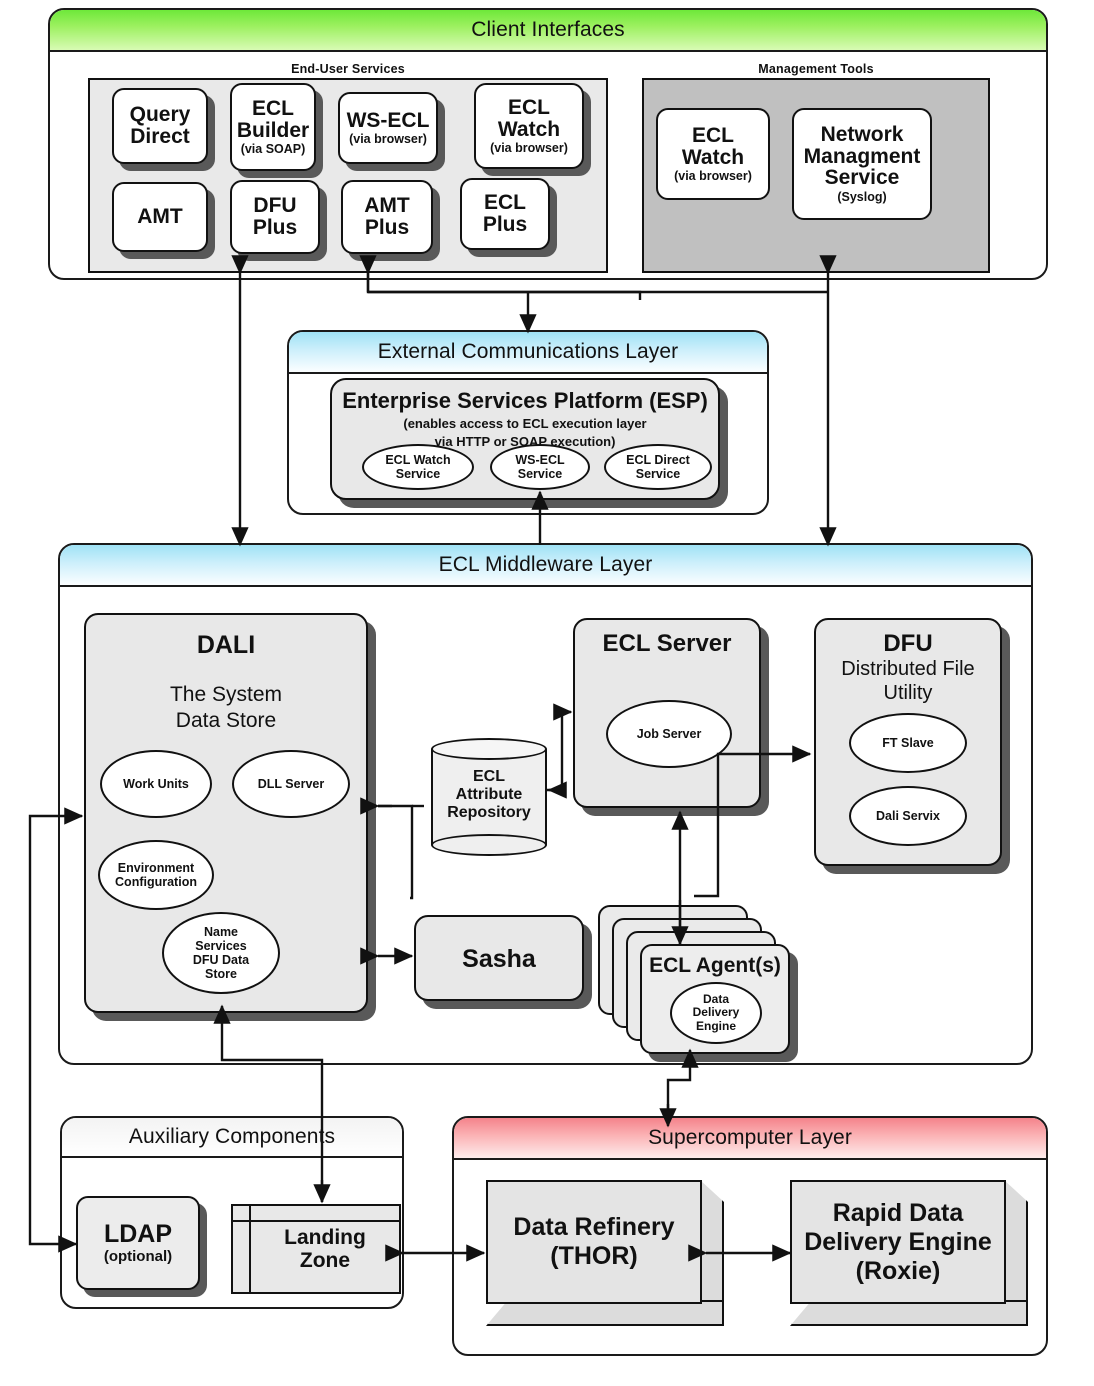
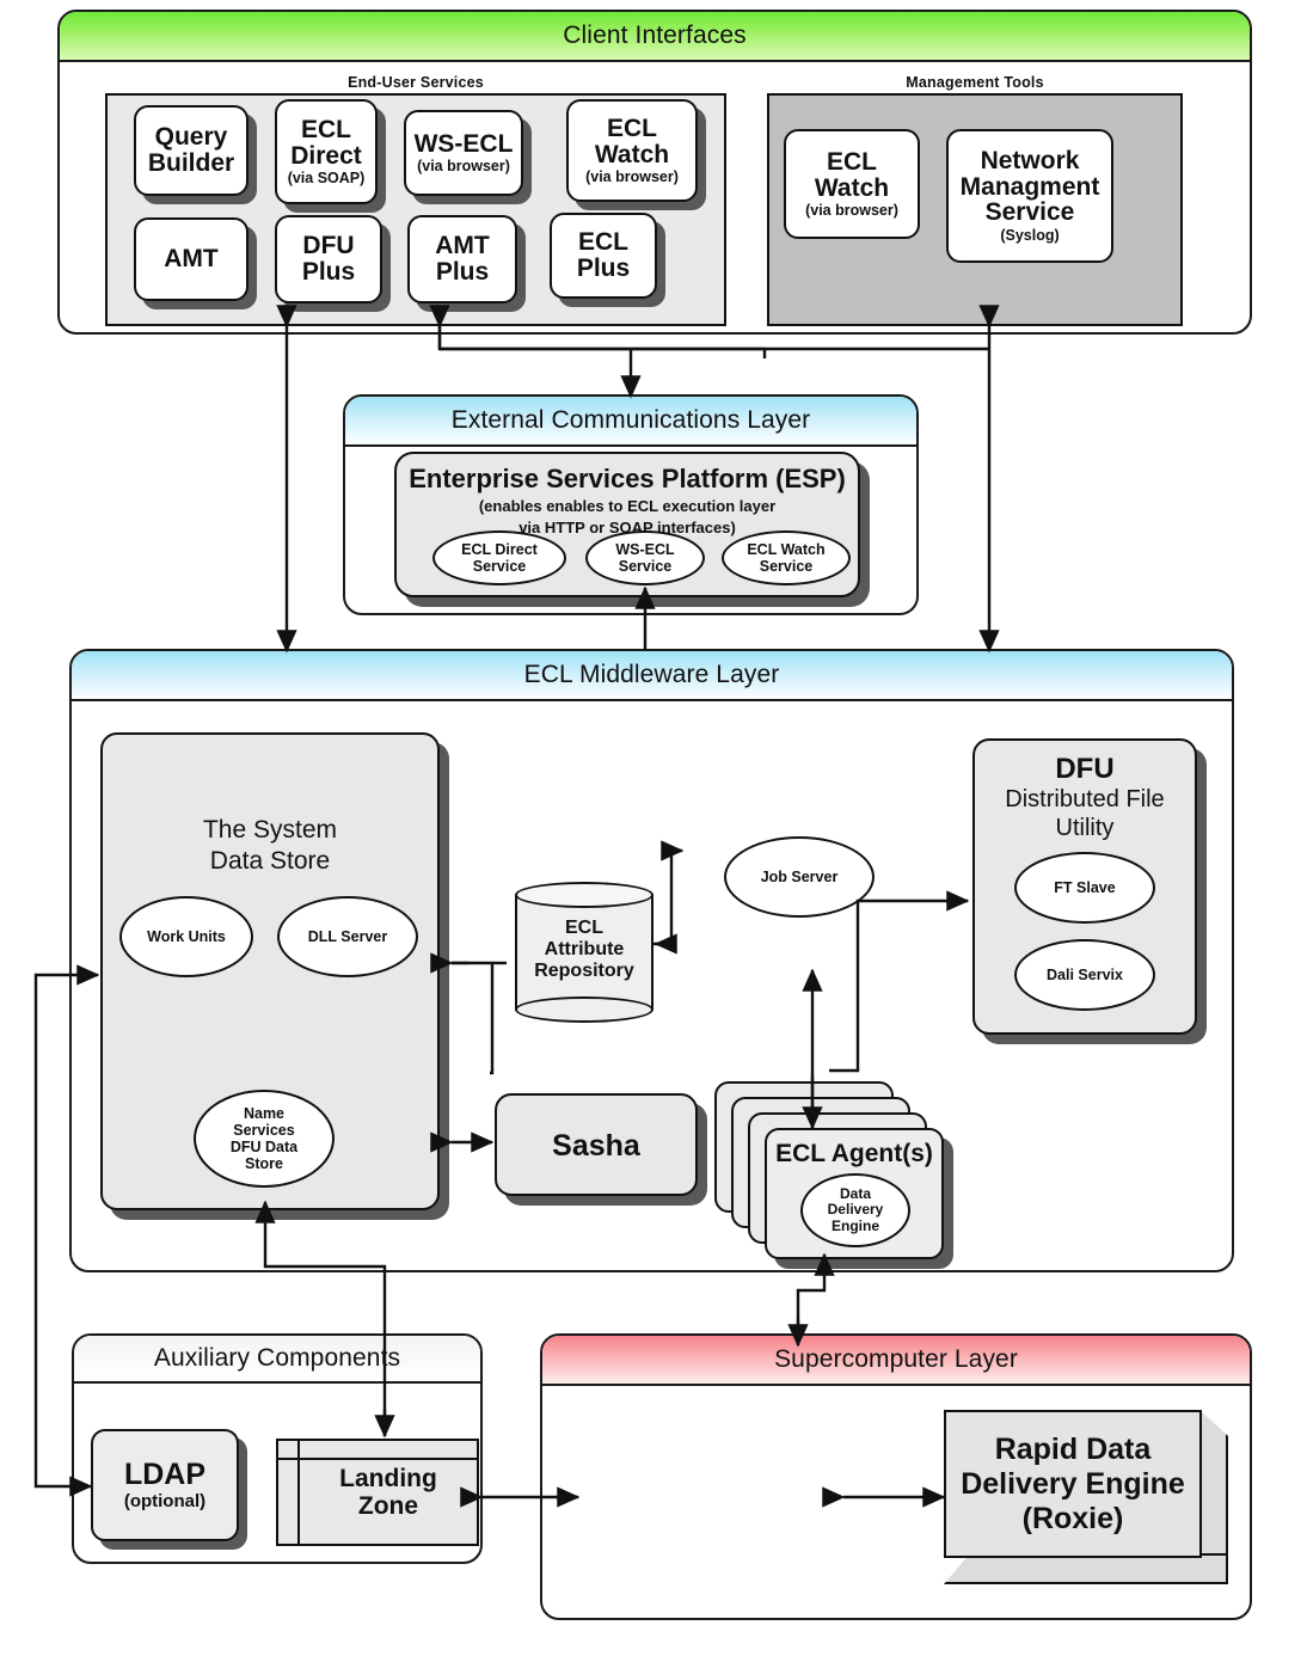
  Client Interfaces
  End-User Services
  Query
- Direct
+ Builder
  ECL
- Builder
+ Direct
  (via SOAP)
  WS-ECL
  (via browser)
  ECL
  Watch
  (via browser)
  AMT
  DFU
  Plus
  AMT
  Plus
  ECL
  Plus
  Management Tools
  ECL
  Watch
  (via browser)
  Network
  Managment
  Service
  (Syslog)
  External Communications Layer
  Enterprise Services Platform (ESP)
- (enables access to ECL execution layer
+ (enables enables to ECL execution layer
- via HTTP or SOAP execution)
+ via HTTP or SOAP interfaces)
- ECL Watch
+ ECL Direct
  Service
  WS-ECL
  Service
- ECL Direct
+ ECL Watch
  Service
  ECL Middleware Layer
- DALI
  The System
  Data Store
  Work Units
  DLL Server
- Environment
- Configuration
  Name
  Services
  DFU Data
  Store
  ECL
  Attribute
  Repository
- ECL Server
  Job Server
  DFU
  Distributed File
  Utility
  FT Slave
  Dali Servix
  Sasha
  ECL Agent(s)
  Data
  Delivery
  Engine
  Auxiliary Componens
  LDAP
  (optional)
  Landing
  Zone
  Supercomputer Layer
- Data Refinery
- (THOR)
  Rapid Data
  Delivery Engine
  (Roxie)
